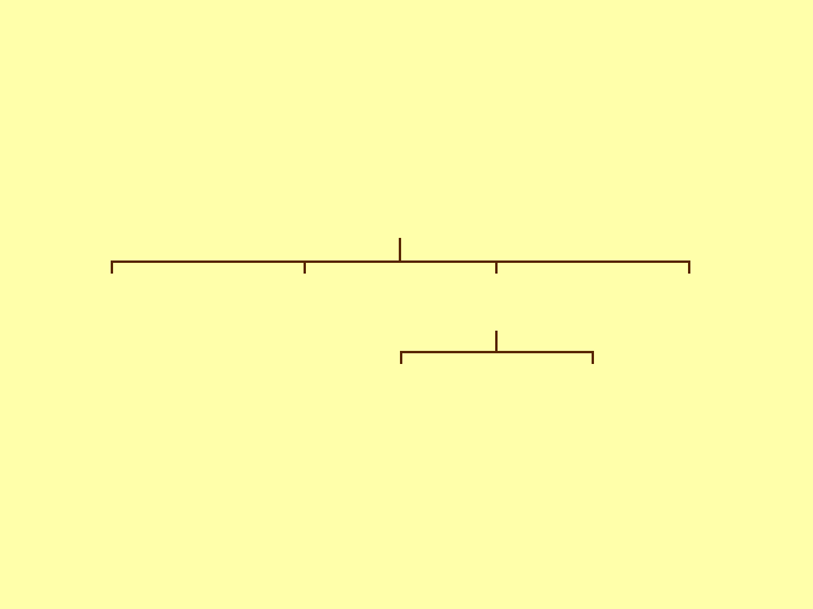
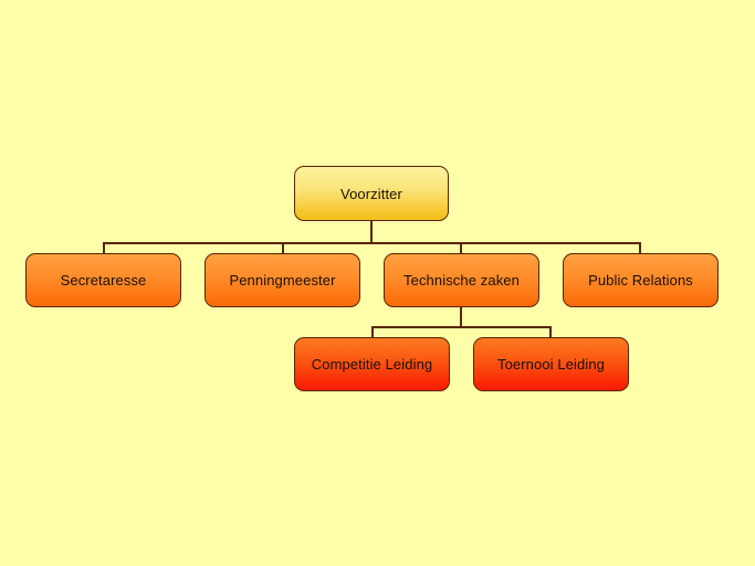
+ Voorzitter
+ Secretaresse
+ Penningmeester
+ Technische zaken
+ Public Relations
+ Competitie Leiding
+ Toernooi Leiding
